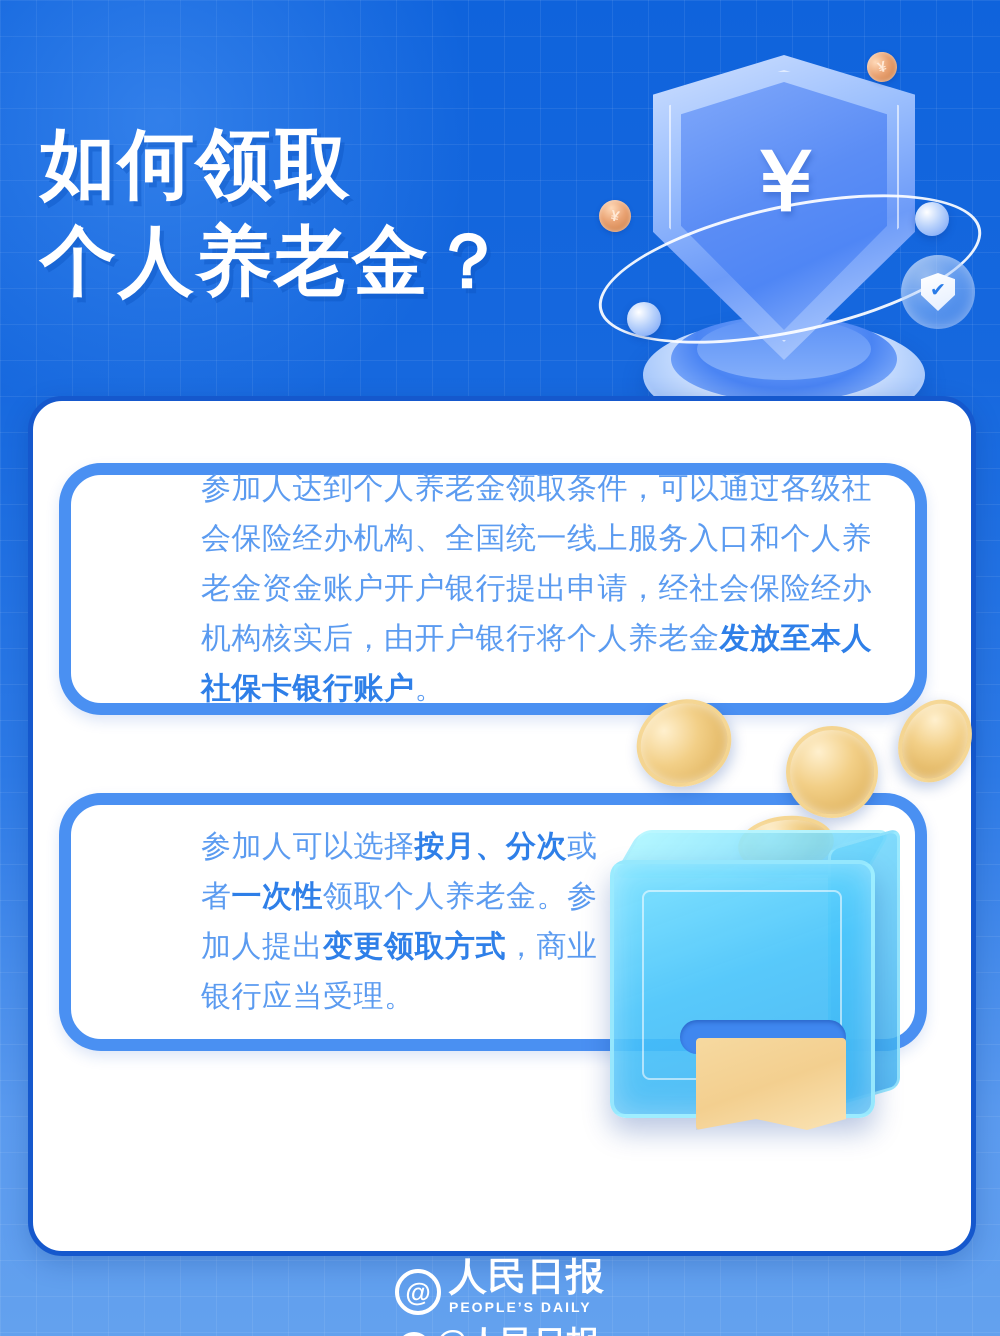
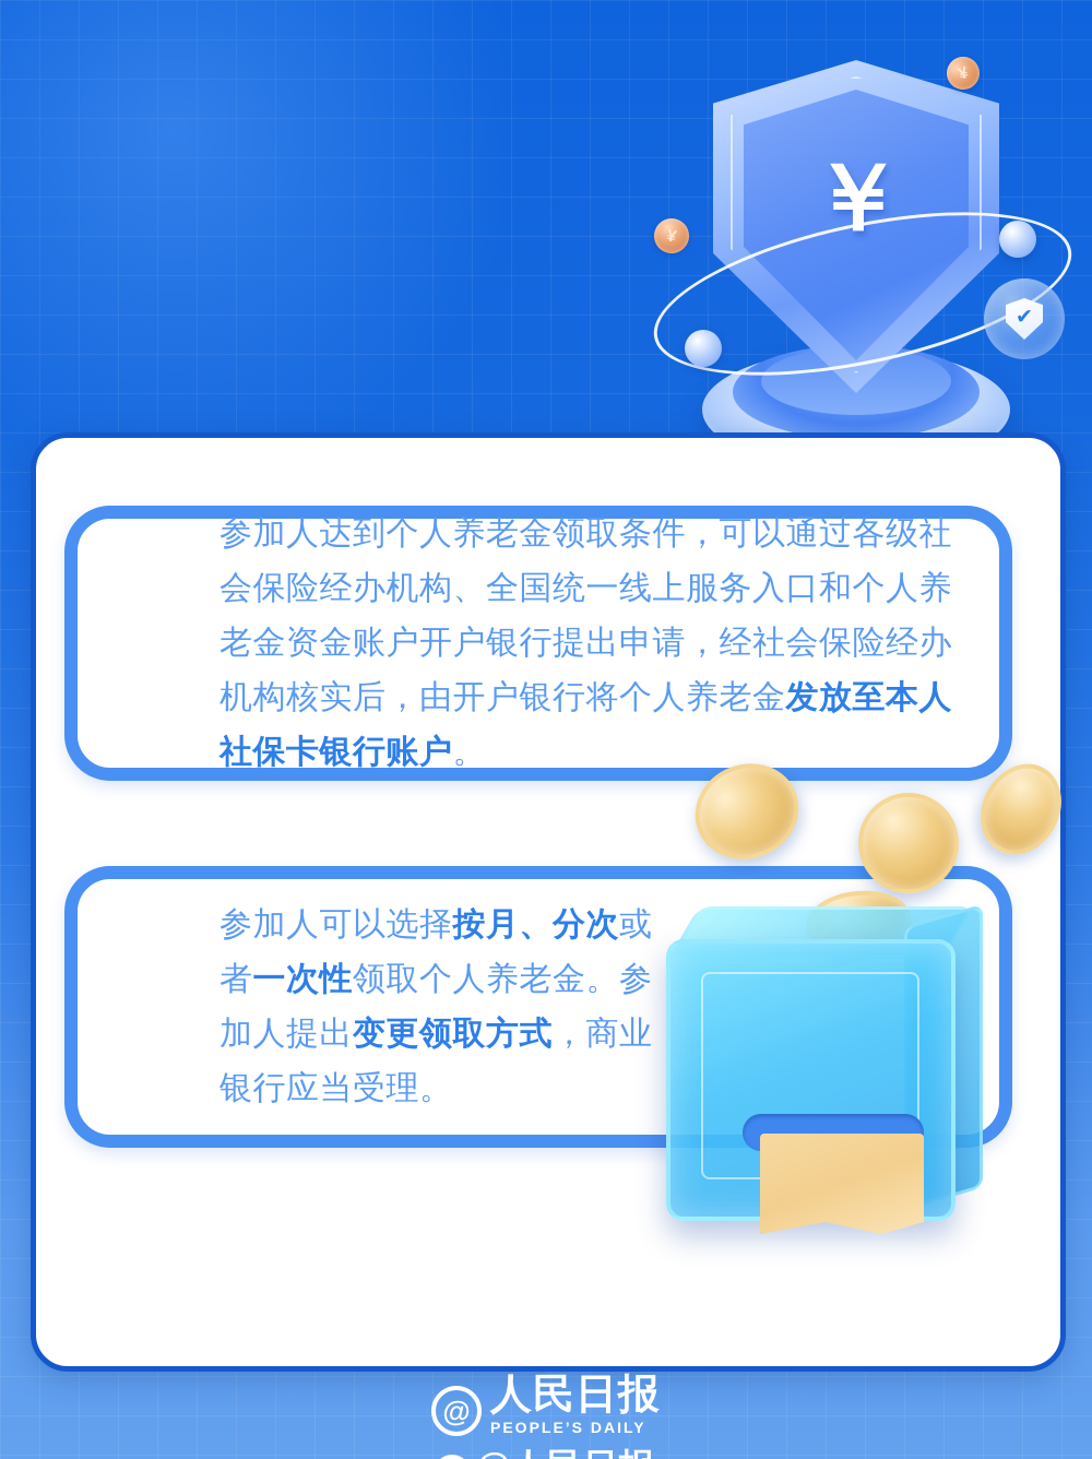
- 如何领取
- 个人养老金？
  ￥
  ✔
  参加人达到个人养老金领取条件，可以通过各级社会保险经办机构、全国统一线上服务入口和个人养老金资金账户开户银行提出申请，经社会保险经办机构核实后，由开户银行将个人养老金发放至本人社保卡银行账户。
  参加人可以选择按月、分次或者一次性领取个人养老金。参加人提出变更领取方式，商业银行应当受理。
  @
  人民日报
  PEOPLE’S DAILY
